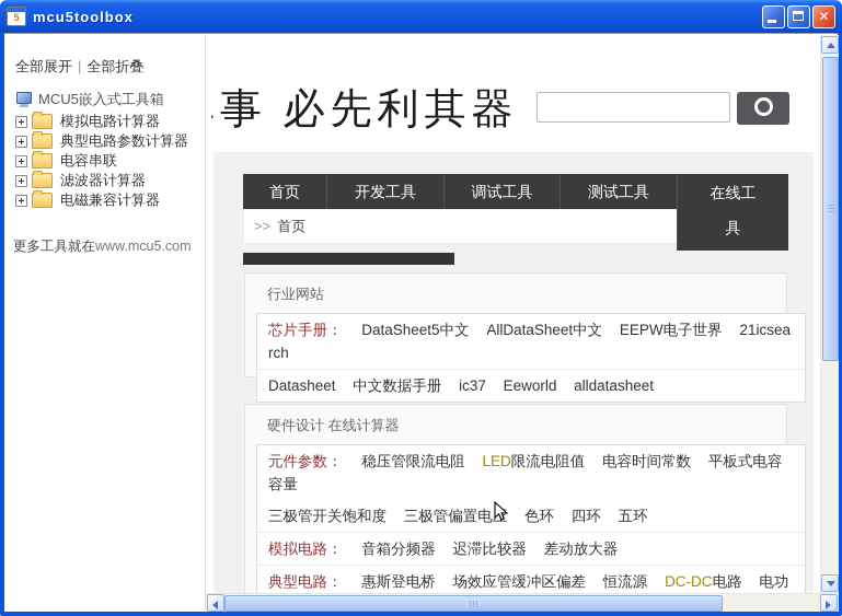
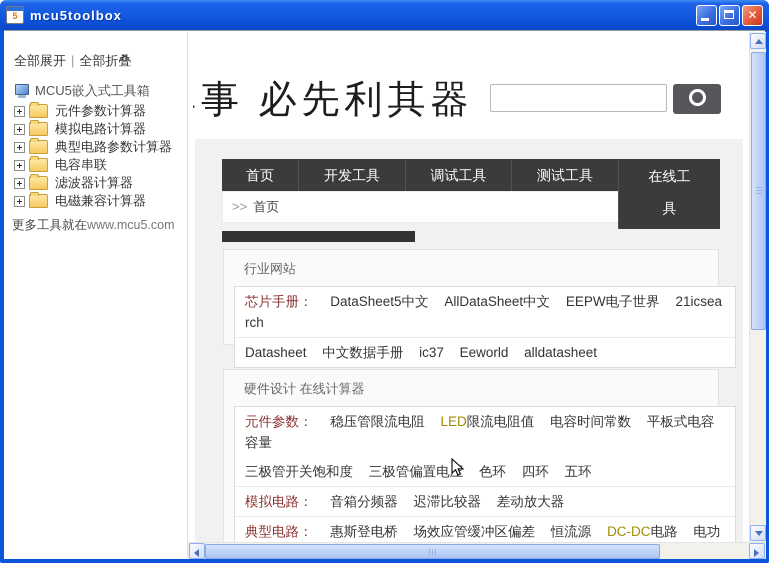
  5
  mcu5toolbox
  ✕
  全部展开 | 全部折叠
  MCU5嵌入式工具箱
+ 元件参数计算器
  模拟电路计算器
  典型电路参数计算器
  电容串联
  滤波器计算器
  电磁兼容计算器
  更多工具就在www.mcu5.com
  事 必先利其器
  首页
  开发工具
  调试工具
  测试工具
  在线工具
  >> 首页
  行业网站
  芯片手册： DataSheet5中文 AllDataSheet中文 EEPW电子世界 21icsearch
  Datasheet 中文数据手册 ic37 Eeworld alldatasheet
  硬件设计 在线计算器
  元件参数： 稳压管限流电阻 LED限流电阻值 电容时间常数 平板式电容容量
  三极管开关饱和度 三极管偏置电 色环 四环 五环
  模拟电路： 音箱分频器 迟滞比较器 差动放大器
